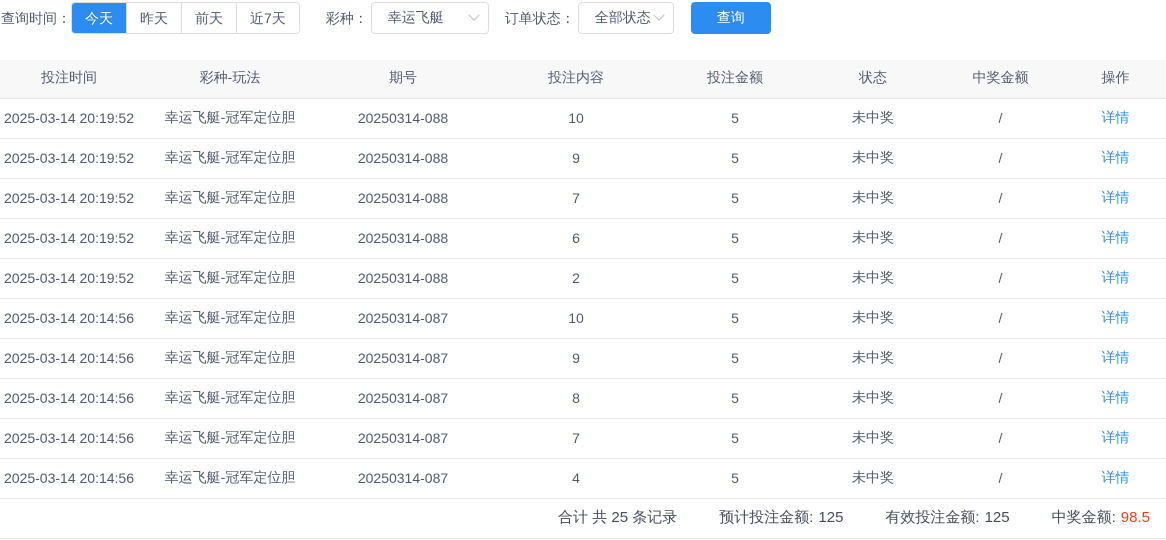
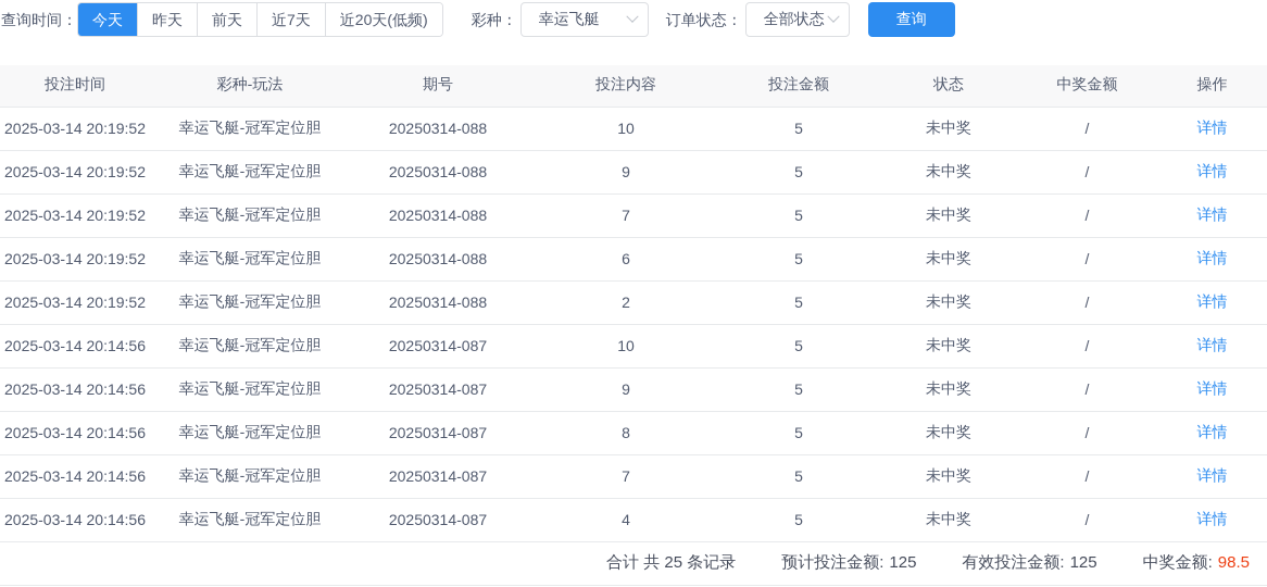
  查询时间：
  今天
  昨天
  前天
  近7天
+ 近20天(低频)
  彩种：
  幸运飞艇
  订单状态：
  全部状态
  查询
  投注时间	彩种-玩法	期号	投注内容	投注金额	状态	中奖金额	操作
  2025-03-14 20:19:52	幸运飞艇-冠军定位胆	20250314-088	10	5	未中奖	/	详情
  2025-03-14 20:19:52	幸运飞艇-冠军定位胆	20250314-088	9	5	未中奖	/	详情
  2025-03-14 20:19:52	幸运飞艇-冠军定位胆	20250314-088	7	5	未中奖	/	详情
  2025-03-14 20:19:52	幸运飞艇-冠军定位胆	20250314-088	6	5	未中奖	/	详情
  2025-03-14 20:19:52	幸运飞艇-冠军定位胆	20250314-088	2	5	未中奖	/	详情
  2025-03-14 20:14:56	幸运飞艇-冠军定位胆	20250314-087	10	5	未中奖	/	详情
  2025-03-14 20:14:56	幸运飞艇-冠军定位胆	20250314-087	9	5	未中奖	/	详情
  2025-03-14 20:14:56	幸运飞艇-冠军定位胆	20250314-087	8	5	未中奖	/	详情
  2025-03-14 20:14:56	幸运飞艇-冠军定位胆	20250314-087	7	5	未中奖	/	详情
  2025-03-14 20:14:56	幸运飞艇-冠军定位胆	20250314-087	4	5	未中奖	/	详情
  合计 共 25 条记录
  预计投注金额:
  125
  有效投注金额:
  125
  中奖金额:
  98.5
